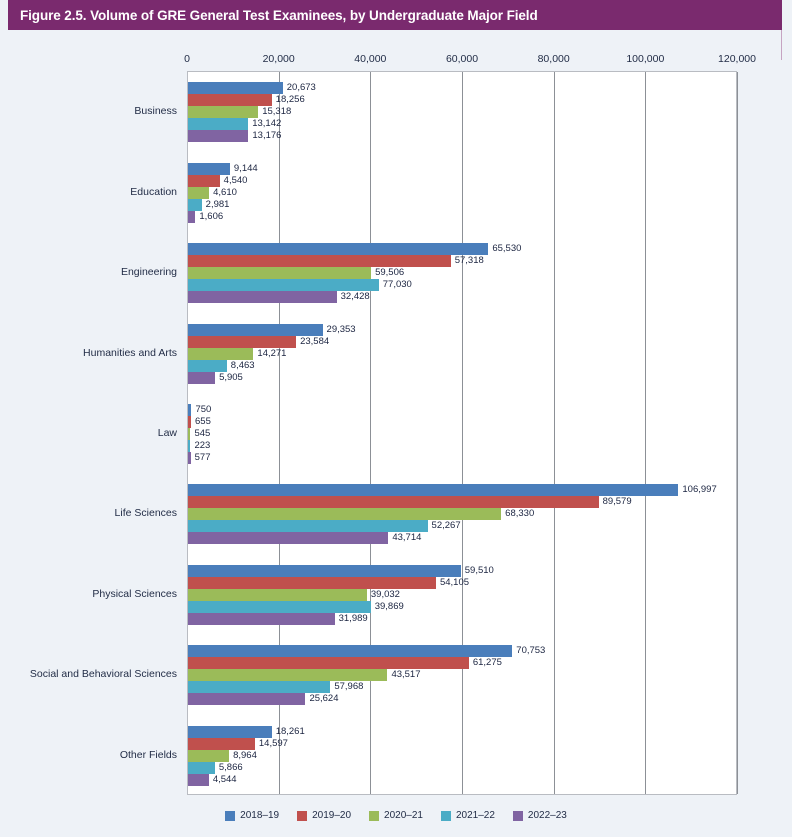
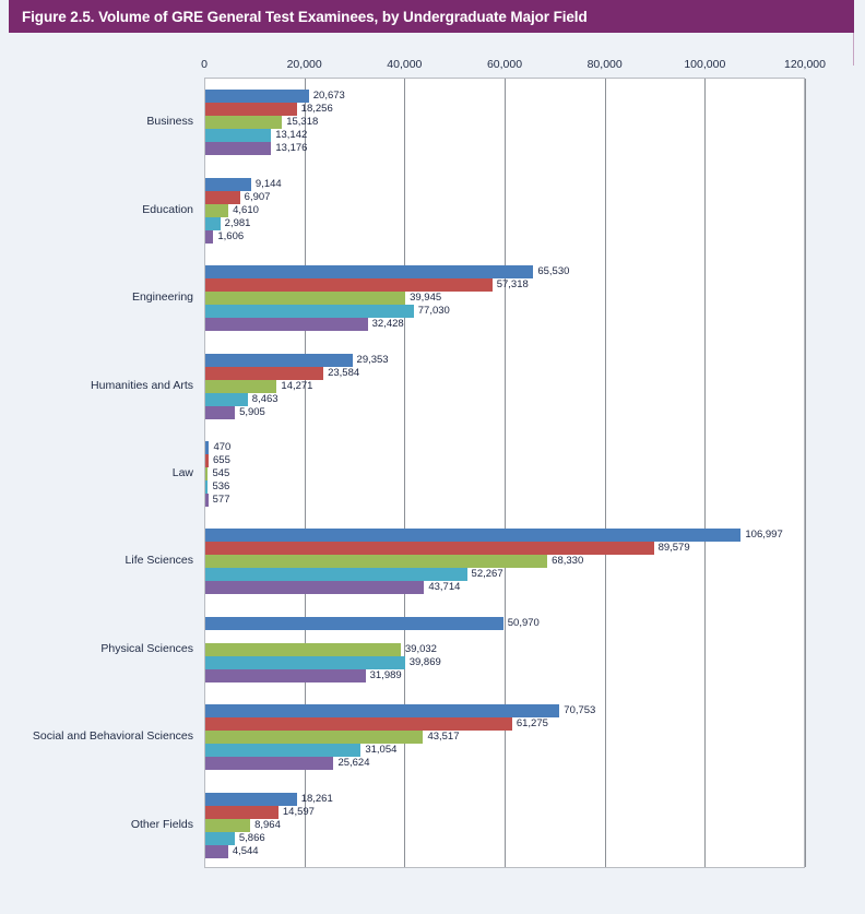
  Figure 2.5. Volume of GRE General Test Examinees, by Undergraduate Major Field
  0
  20,000
  40,000
  60,000
  80,000
  100,000
  120,000
  20,673
  18,256
  15,318
  13,142
  13,176
  9,144
- 4,540
+ 6,907
  4,610
  2,981
  1,606
  65,530
  57,318
- 59,506
+ 39,945
  77,030
  32,428
  29,353
  23,584
  14,271
  8,463
  5,905
- 750
+ 470
  655
  545
- 223
+ 536
  577
  106,997
  89,579
  68,330
  52,267
  43,714
- 59,510
+ 50,970
- 54,105
  39,032
  39,869
  31,989
  70,753
  61,275
  43,517
- 57,968
+ 31,054
  25,624
  18,261
  14,597
  8,964
  5,866
  4,544
  Business
  Education
  Engineering
  Humanities and Arts
  Law
  Life Sciences
  Physical Sciences
  Social and Behavioral Sciences
  Other Fields
- 2018–19
- 2019–20
- 2020–21
- 2021–22
- 2022–23
